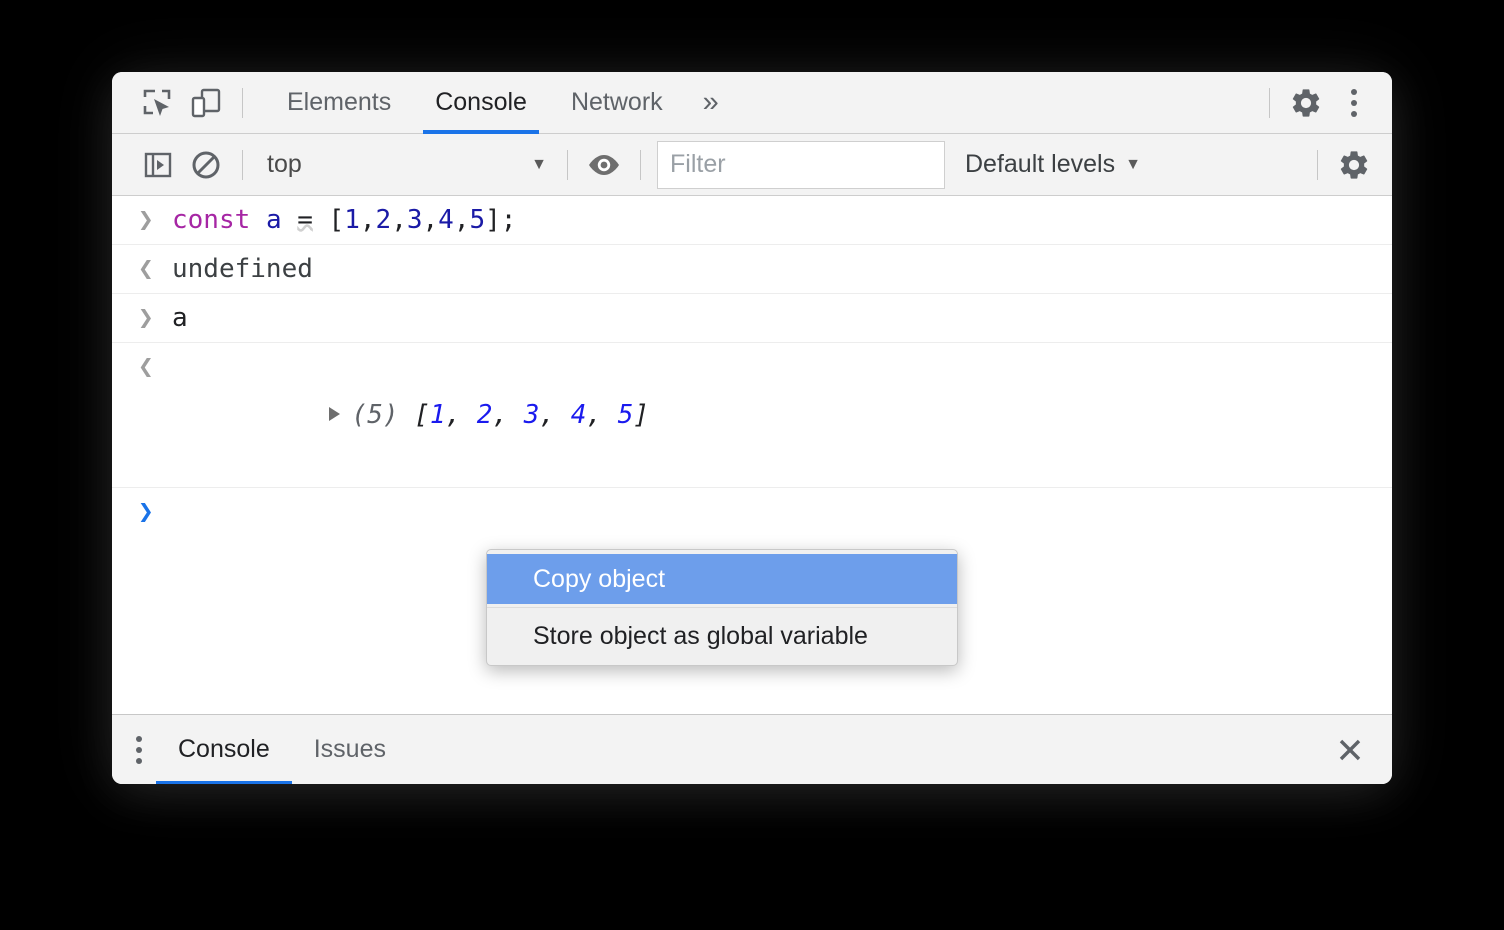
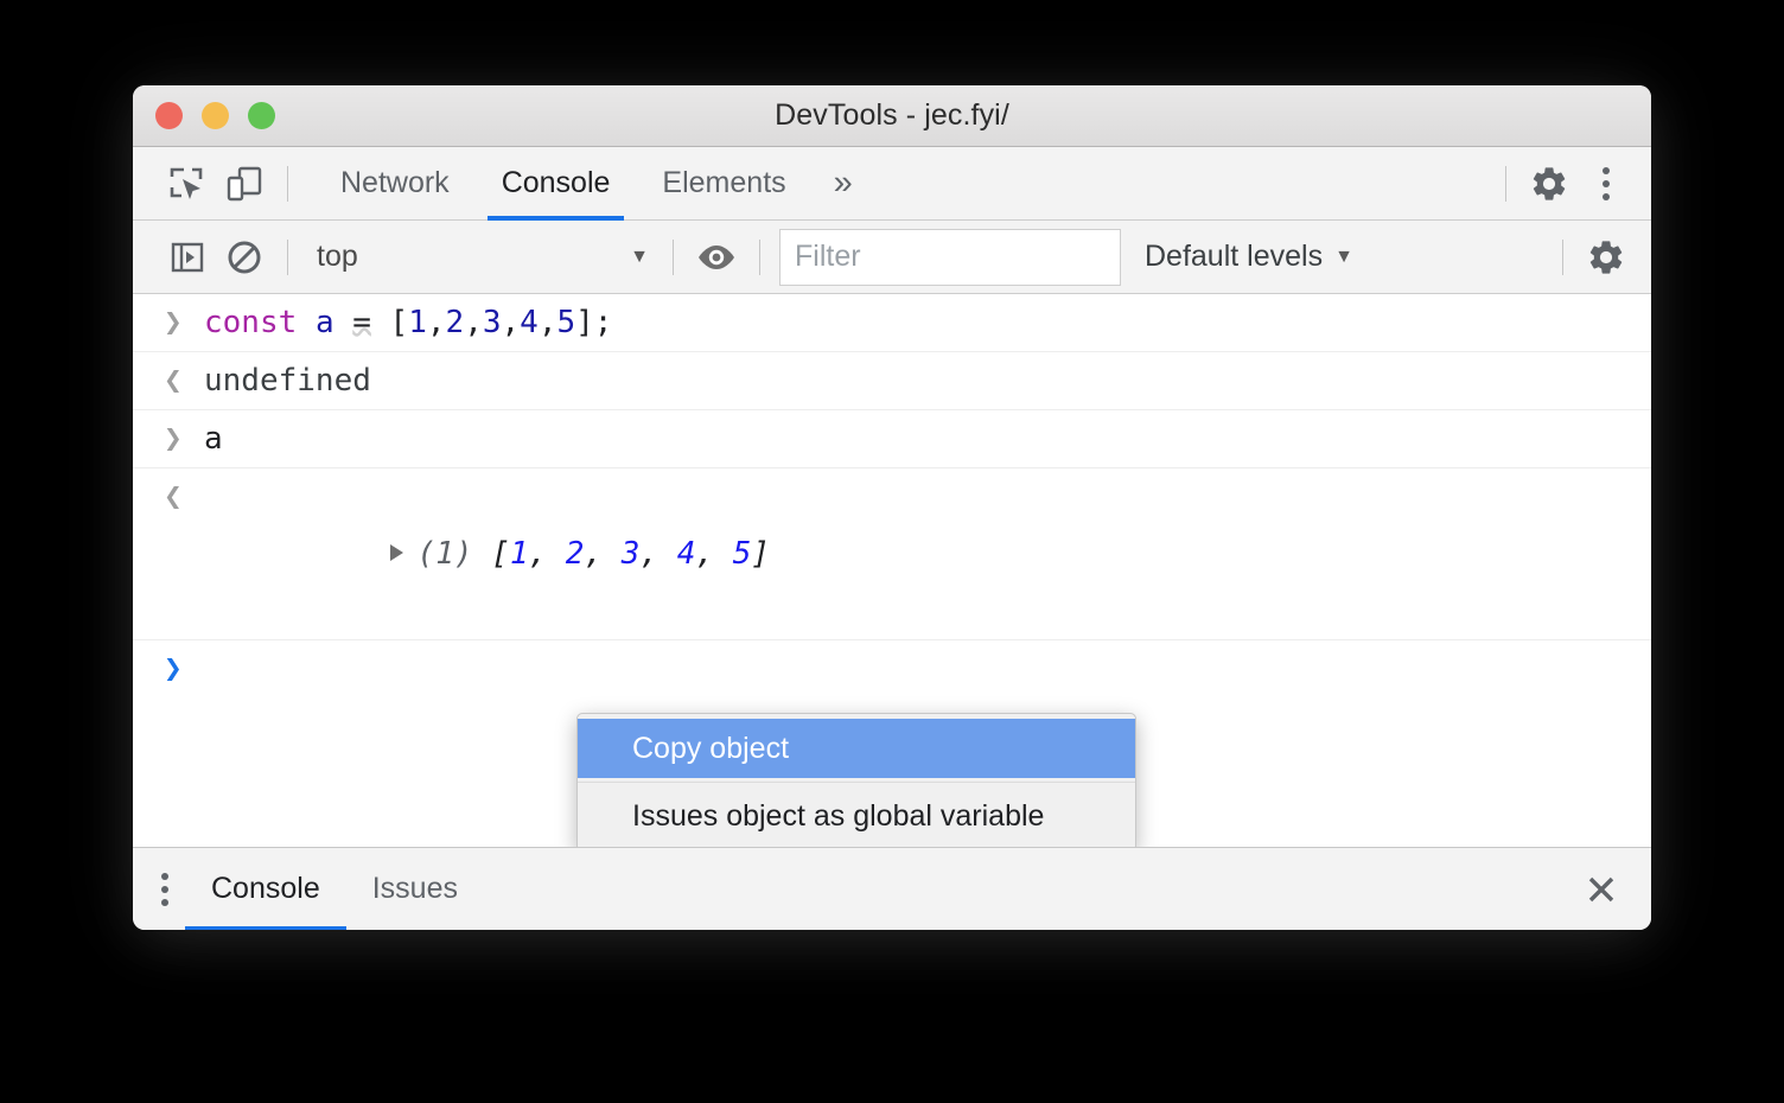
+ DevTools - jec.fyi/
- Elements
+ Network
  Console
- Network
+ Elements
  »
  top
  ▼
  Filter
  Default levels
  ▼
  ❯
  const a = [1,2,3,4,5];
  ❮
  undefined
  ❯
  a
  ❮
- (5) [1, 2, 3, 4, 5]
+ (1) [1, 2, 3, 4, 5]
  ❯
  Copy object
- Store object as global variable
+ Issues object as global variable
  Console
  Issues
